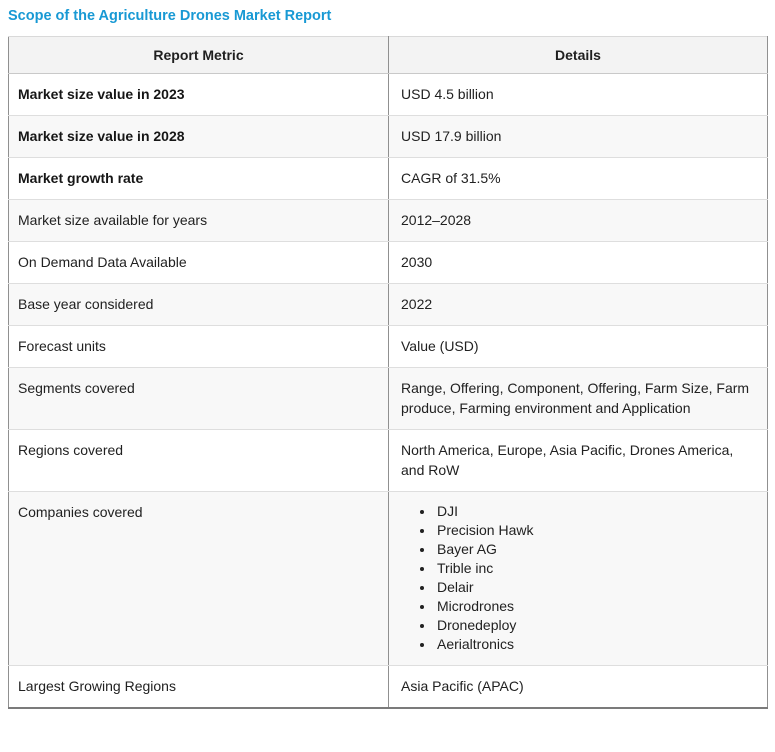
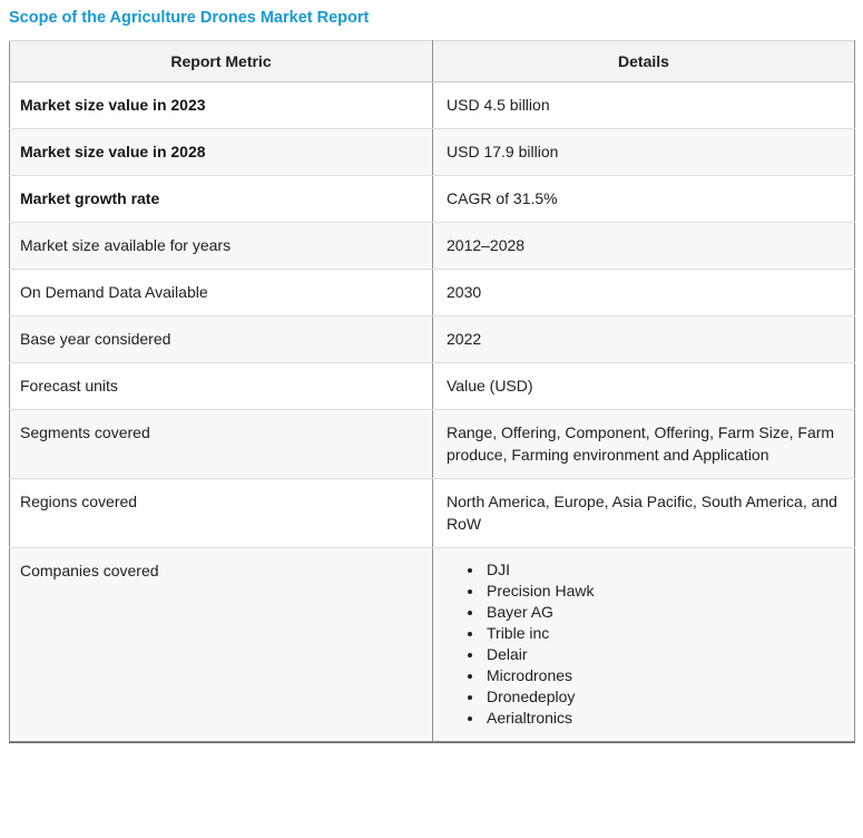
  Scope of the Agriculture Drones Market Report
  Report Metric	Details
  Market size value in 2023	USD 4.5 billion
  Market size value in 2028	USD 17.9 billion
  Market growth rate	CAGR of 31.5%
  Market size available for years	2012–2028
  On Demand Data Available	2030
  Base year considered	2022
  Forecast units	Value (USD)
  Segments covered	Range, Offering, Component, Offering, Farm Size, Farm produce, Farming environment and Application
- Regions covered	North America, Europe, Asia Pacific, Drones America, and RoW
+ Regions covered	North America, Europe, Asia Pacific, South America, and RoW
  Companies covered	DJI Precision Hawk Bayer AG Trible inc Delair Microdrones Dronedeploy Aerialtronics
- Largest Growing Regions	Asia Pacific (APAC)
